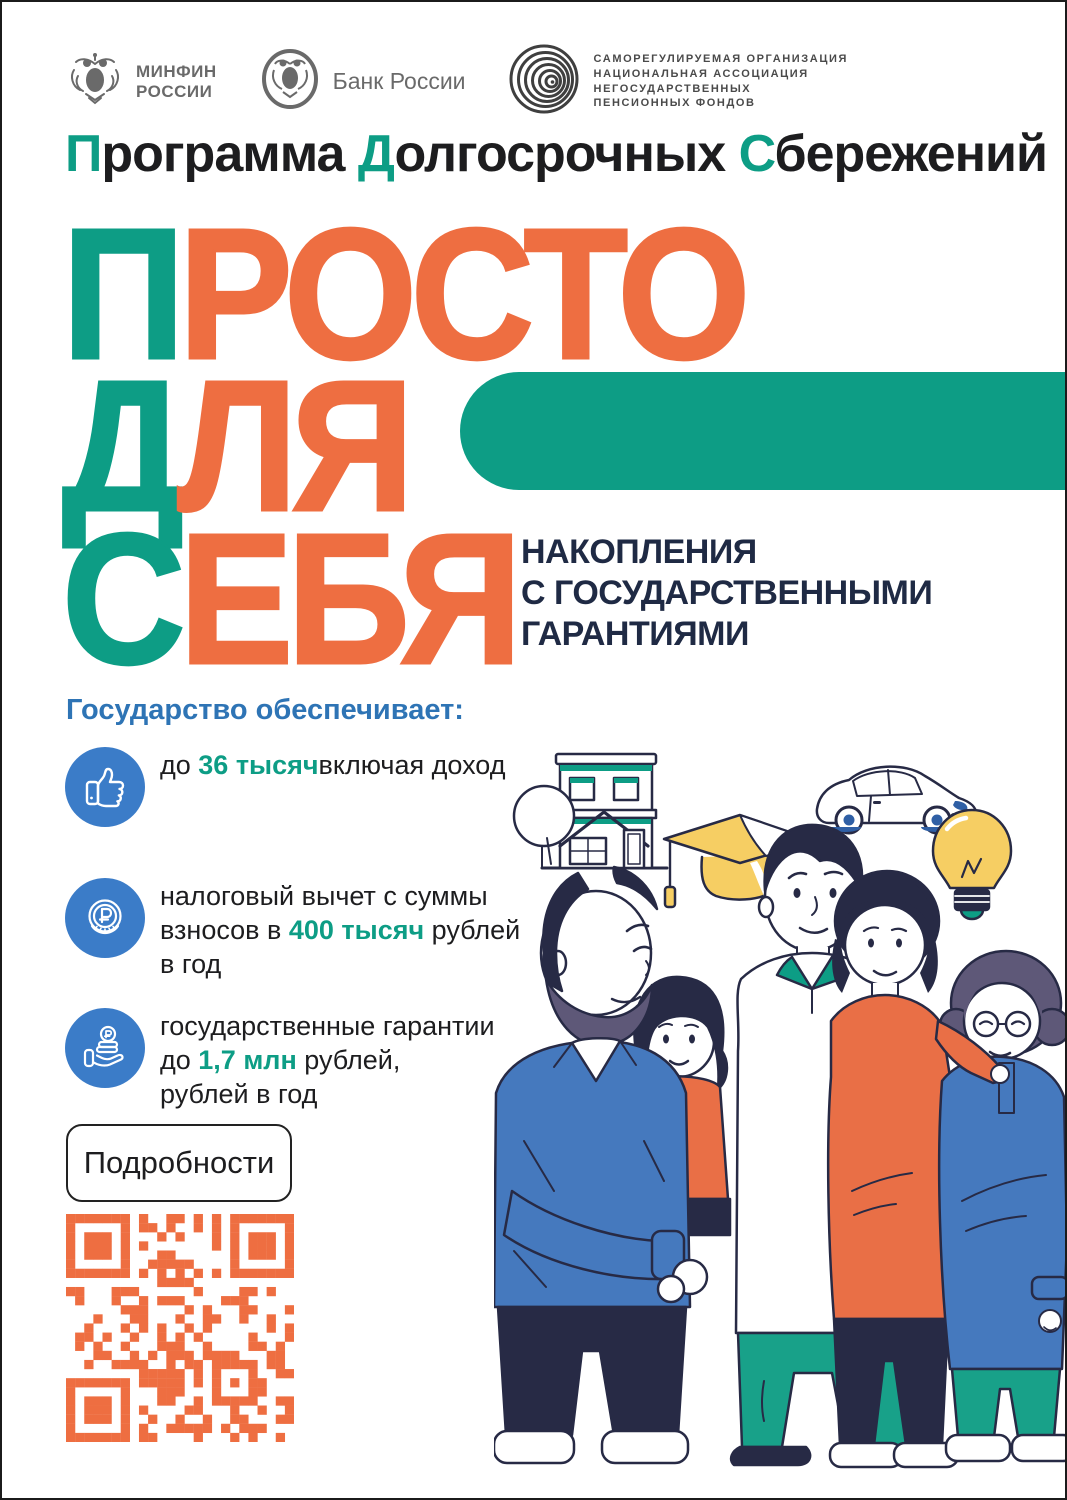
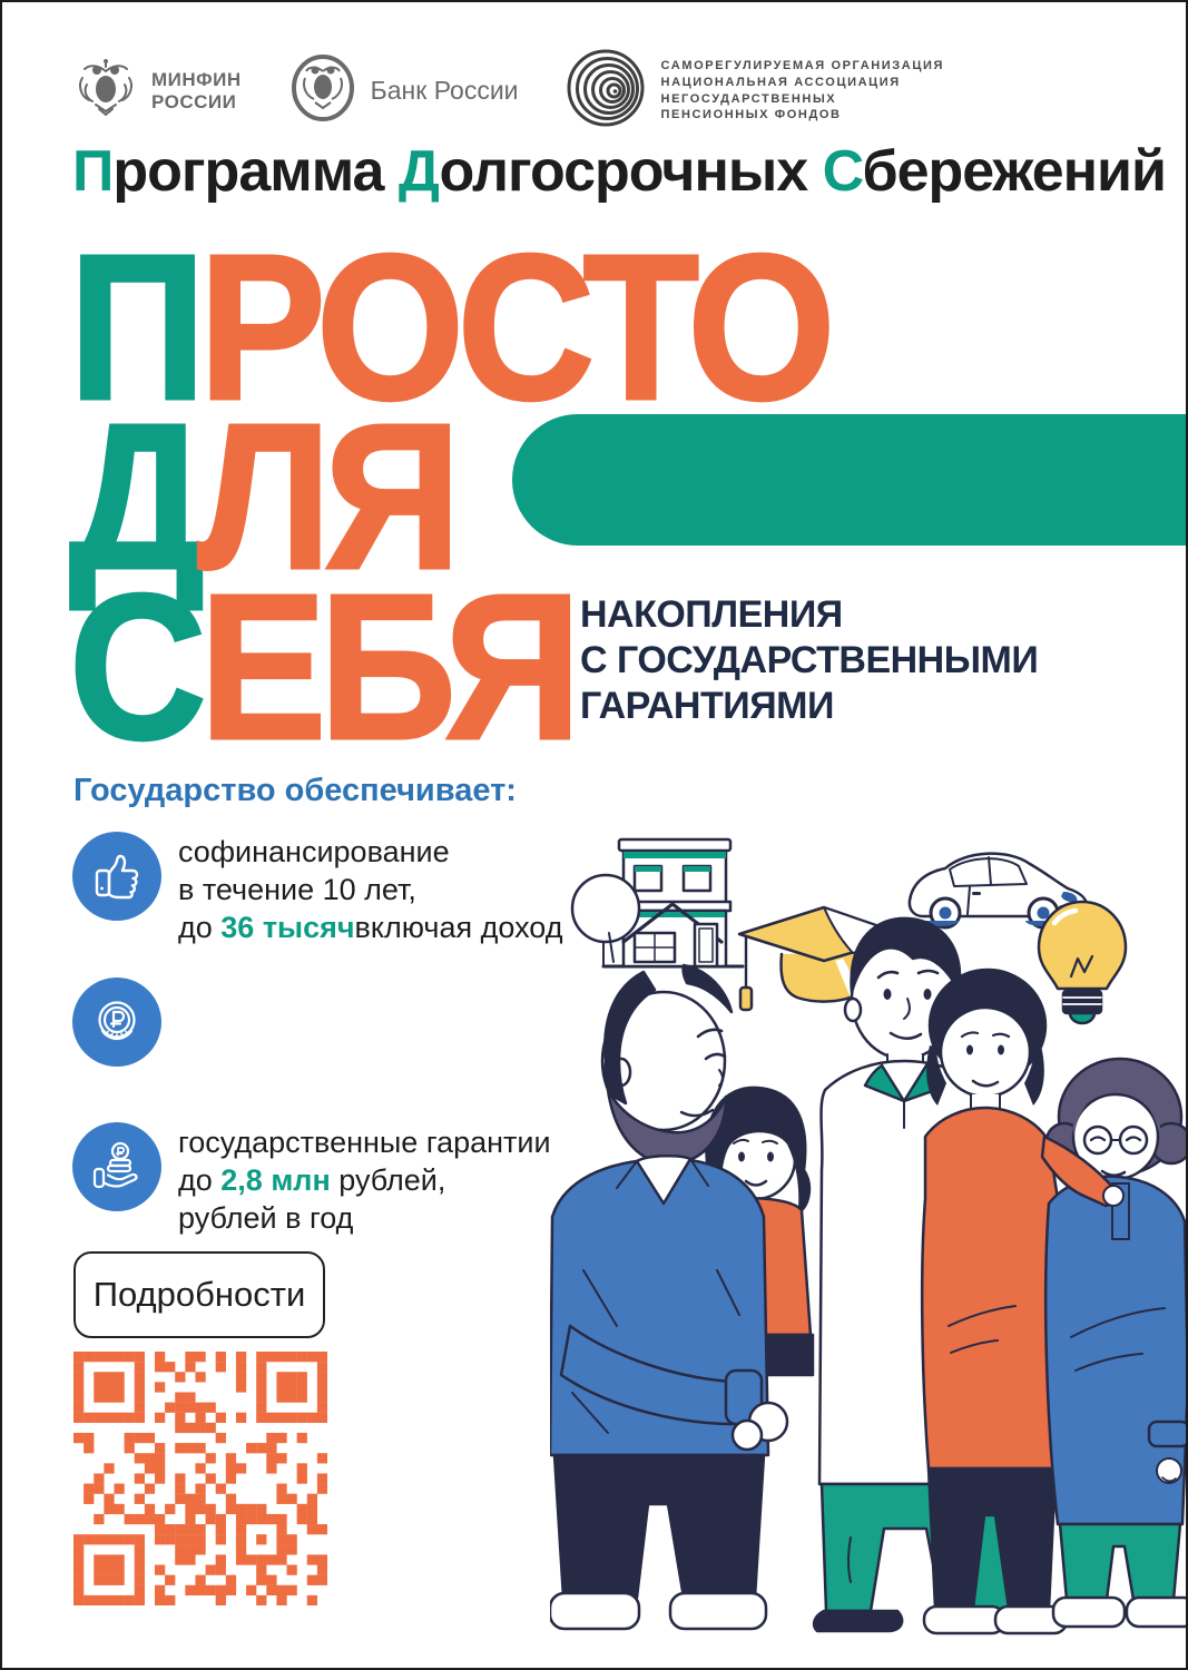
  МИНФИН
  РОССИИ
  Банк России
  САМОРЕГУЛИРУЕМАЯ ОРГАНИЗАЦИЯ
  НАЦИОНАЛЬНАЯ АССОЦИАЦИЯ
  НЕГОСУДАРСТВЕННЫХ
  ПЕНСИОННЫХ ФОНДОВ
  Программа Долгосрочных Сбережений
  ПРОСТО
  ДЛЯ
  СЕБЯ
  НАКОПЛЕНИЯ
  С ГОСУДАРСТВЕННЫМИ
  ГАРАНТИЯМИ
  Государство обеспечивает:
+ софинансирование
+ в течение 10 лет,
  до 36 тысячвключая доход
- налоговый вычет с суммы
- взносов в 400 тысяч рублей
- в год
  государственные гарантии
- до 1,7 млн рублей,
+ до 2,8 млн рублей,
  рублей в год
  Подробности
